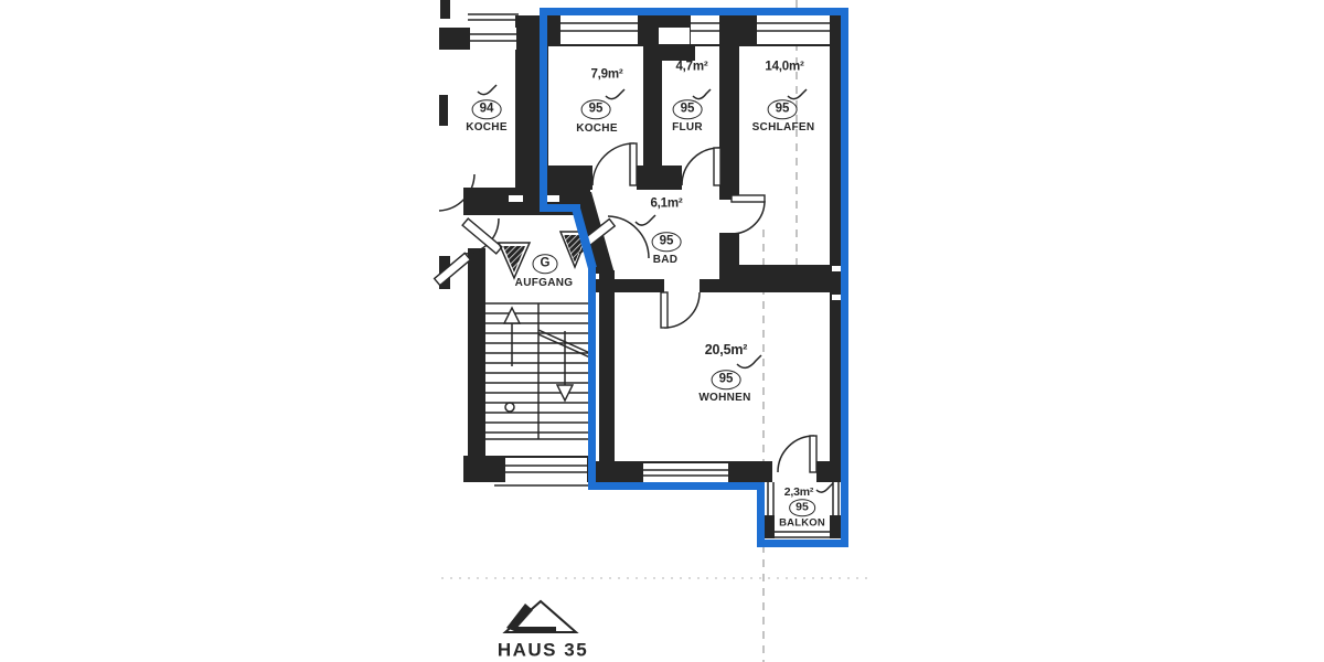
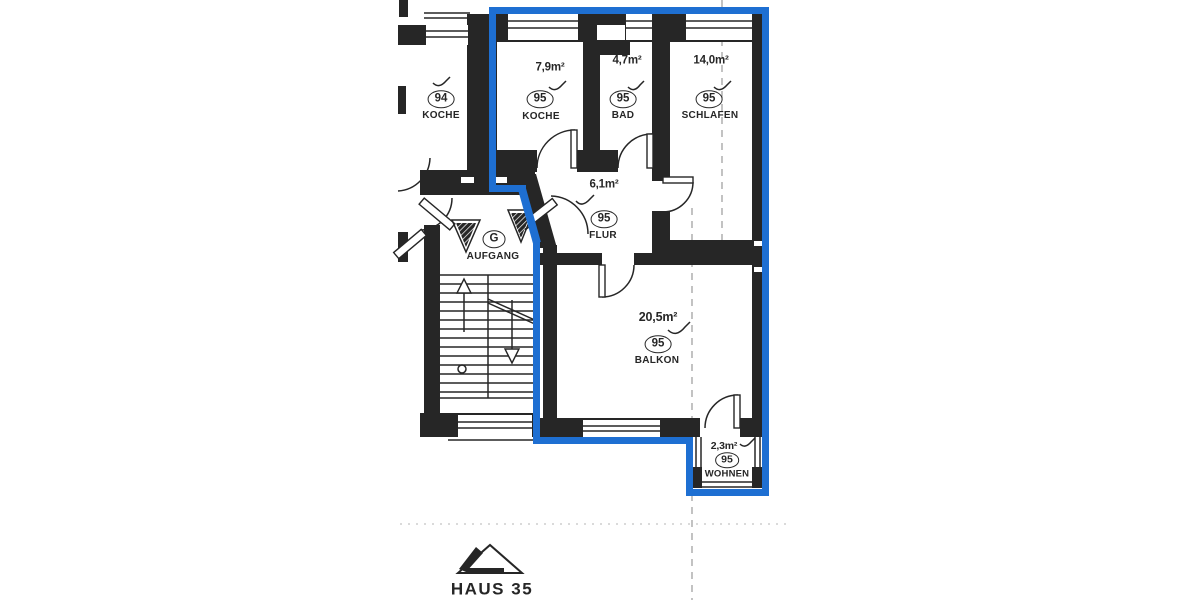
  7,9m²
  95
  KOCHE
  4,7m²
  95
- FLUR
+ BAD
  14,0m²
  95
  SCHLAFEN
  6,1m²
  95
- BAD
+ FLUR
  20,5m²
  95
- WOHNEN
+ BALKON
  2,3m²
  95
- BALKON
+ WOHNEN
  94
  KOCHE
  G
  AUFGANG
  HAUS 35
